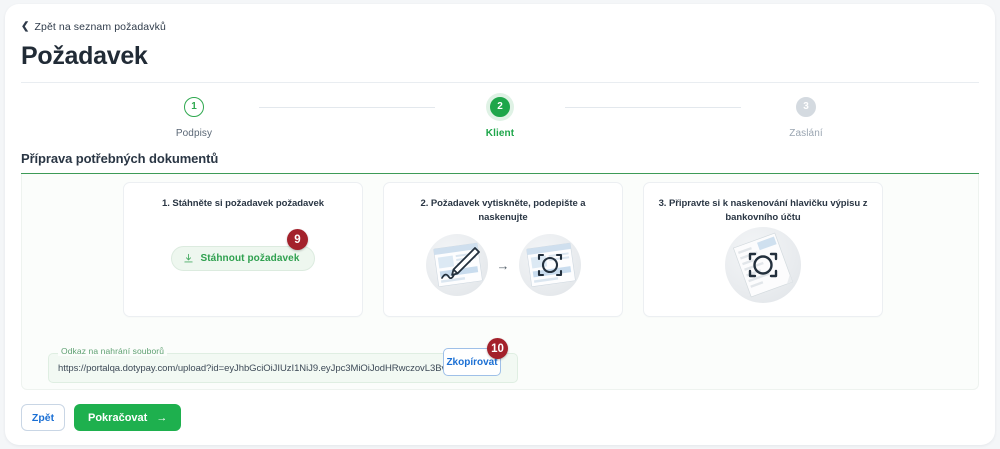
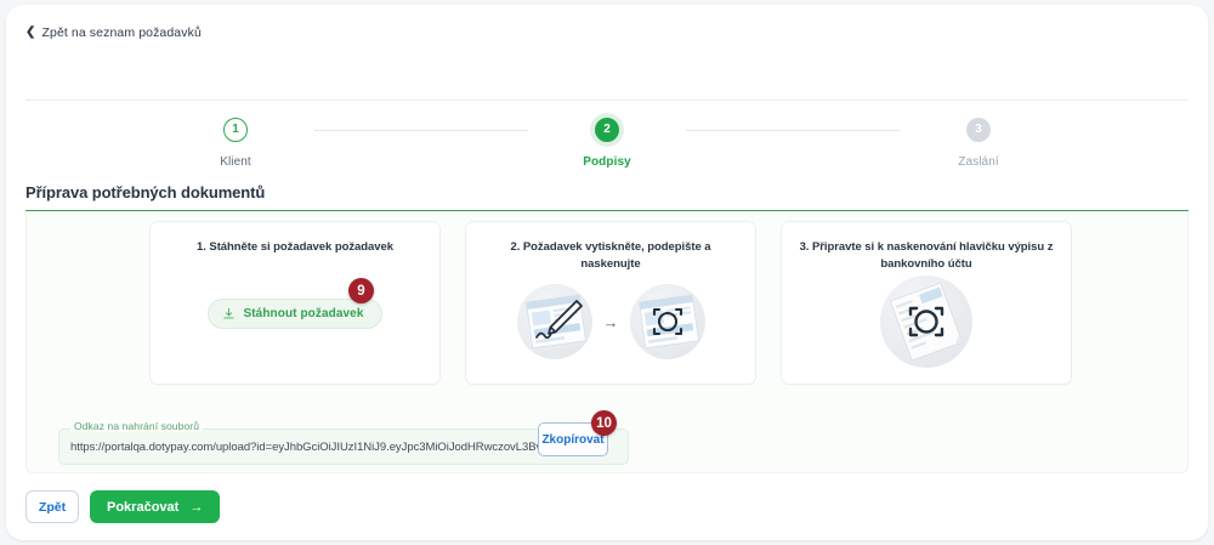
  ❮
  Zpět na seznam požadavků
- Požadavek
  1
- Podpisy
+ Klient
  2
- Klient
+ Podpisy
  3
  Zaslání
  Příprava potřebných dokumentů
  1. Stáhněte si požadavek požadavek
  Stáhnout požadavek
  2. Požadavek vytiskněte, podepište a naskenujte
  →
  3. Připravte si k naskenování hlavičku výpisu z bankovního účtu
  Odkaz na nahrání souborů
  https://portalqa.dotypay.com/upload?id=eyJhbGciOiJIUzI1NiJ9.eyJpc3MiOiJodHRwczovL3B
  Zkopírovat
  Zpět
  Pokračovat
  →
  9
  10
